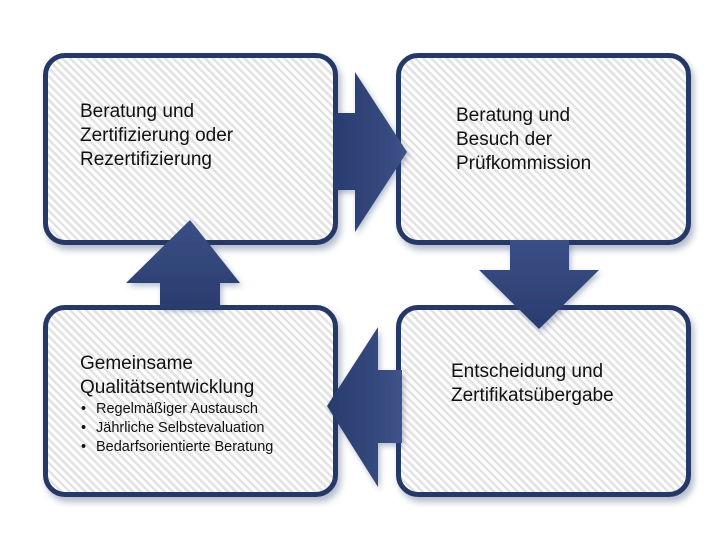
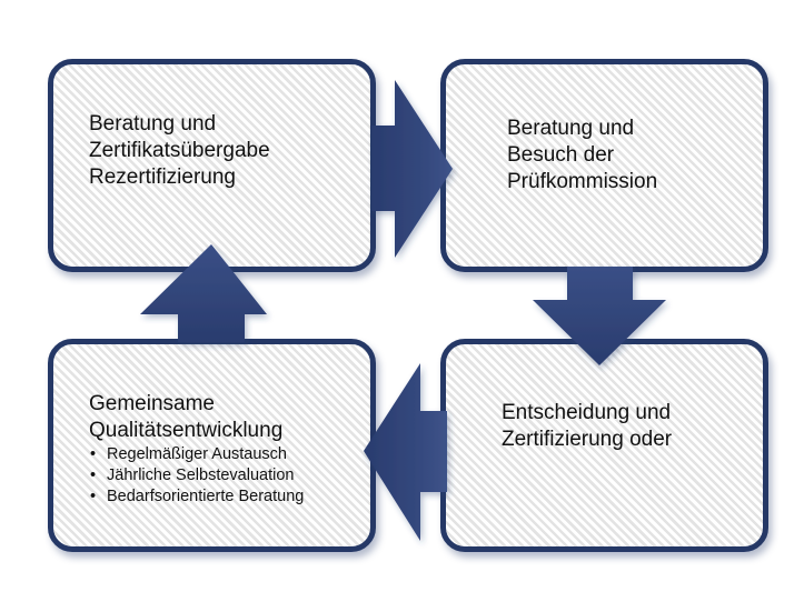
  Beratung und
- Zertifizierung oder
+ Zertifikatsübergabe
  Rezertifizierung
  Beratung und
  Besuch der
  Prüfkommission
  Entscheidung und
- Zertifikatsübergabe
+ Zertifizierung oder
  Gemeinsame
  Qualitätsentwicklung
  •
  Regelmäßiger Austausch
  •
  Jährliche Selbstevaluation
  •
  Bedarfsorientierte Beratung
